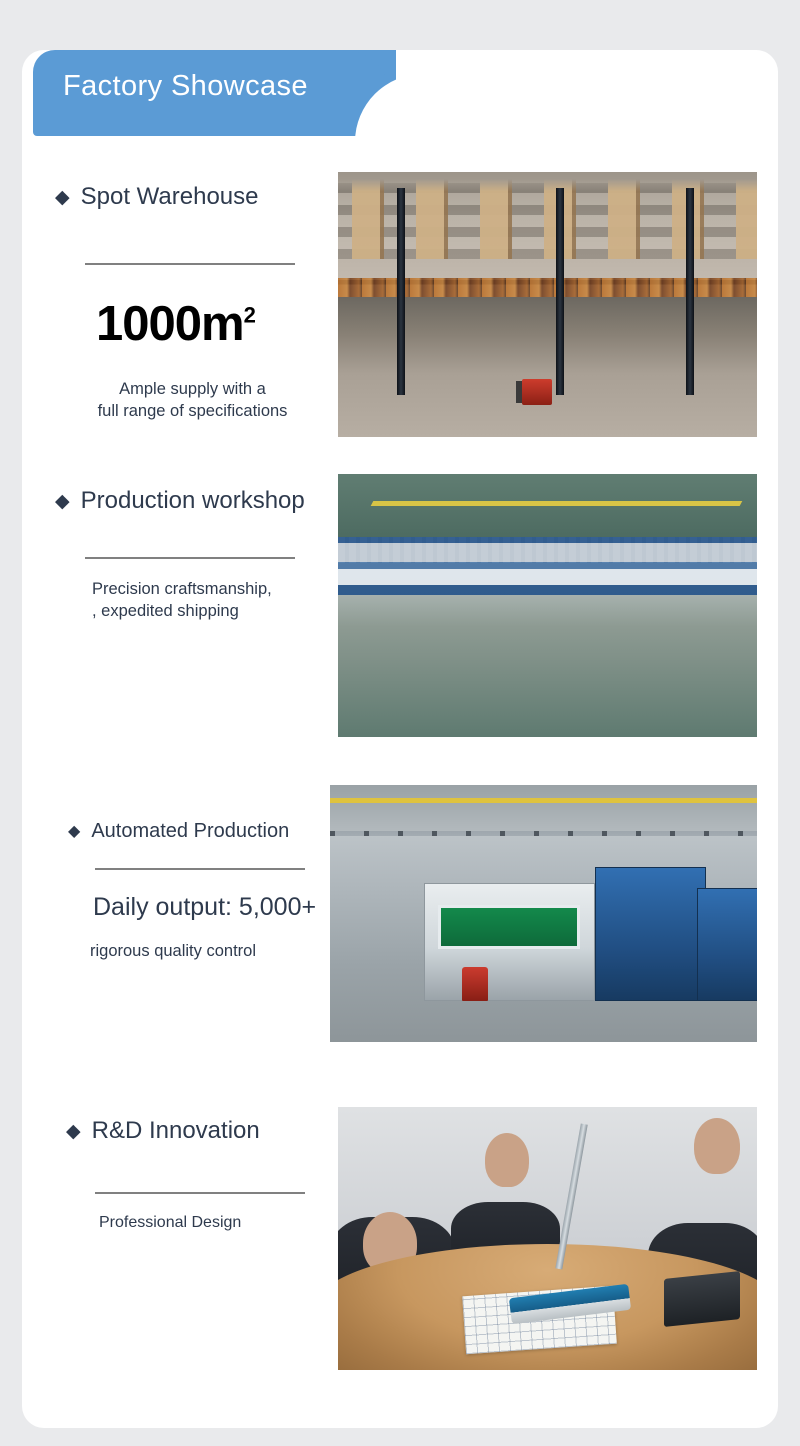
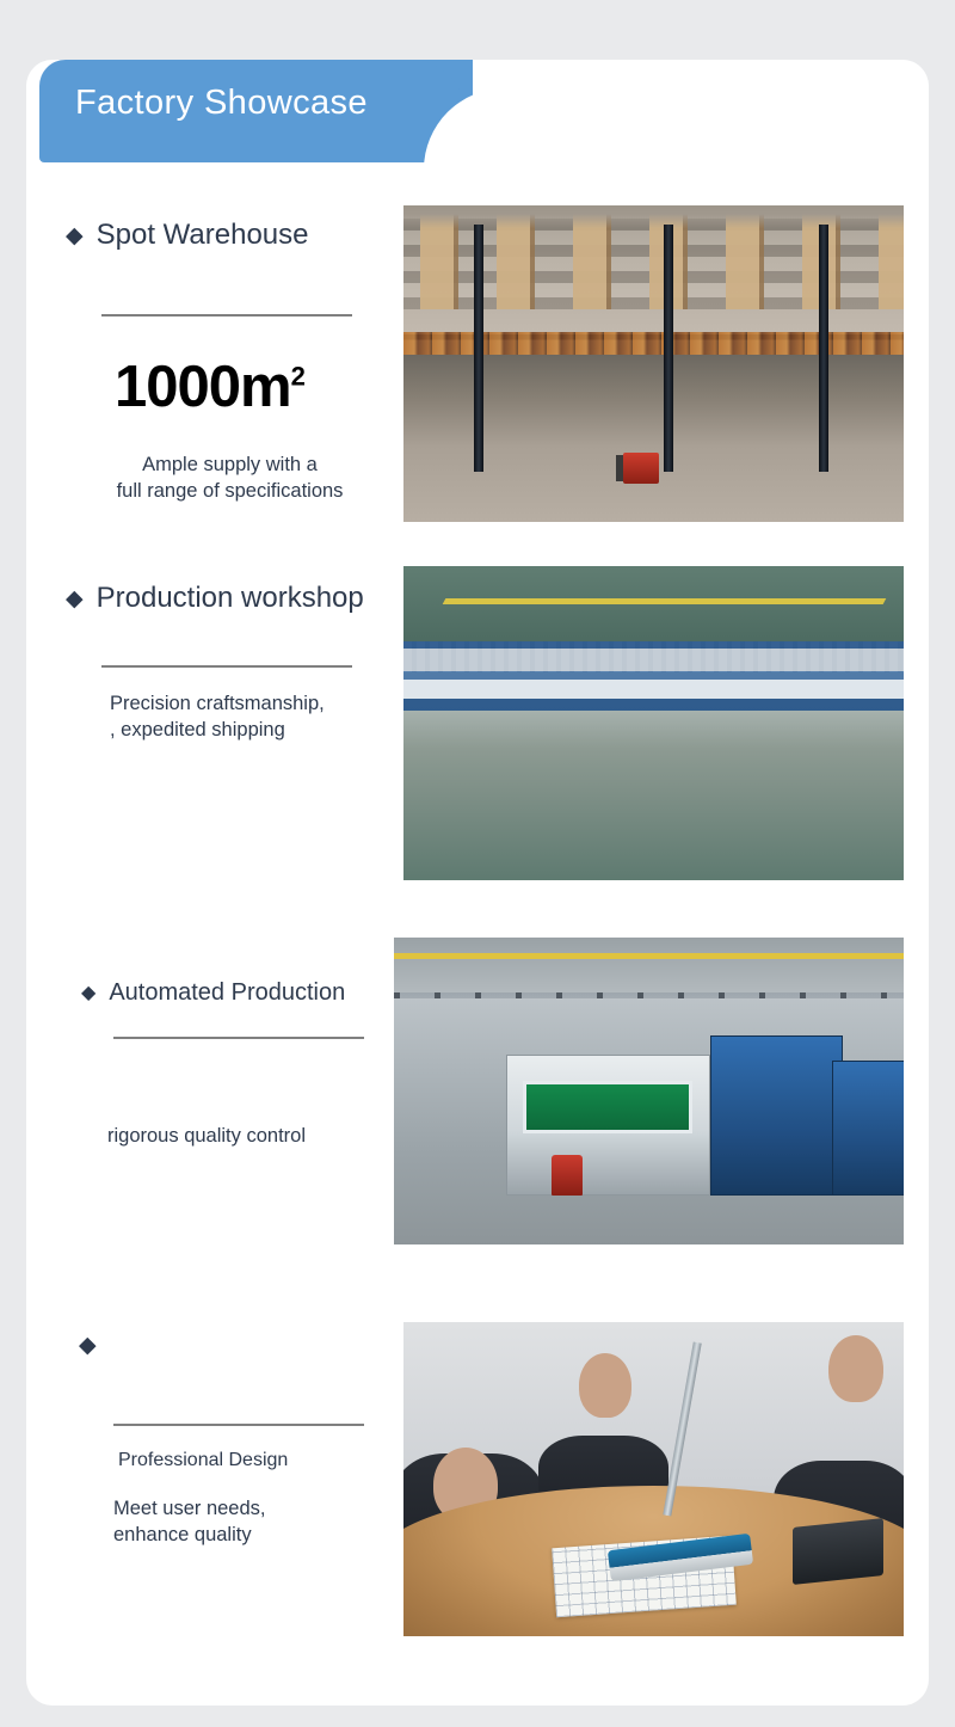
  Factory Showcase
  ◆
  Spot Warehouse
  1000m2
  Ample supply with a
  full range of specifications
  ◆
  Production workshop
  Precision craftsmanship,
  , expedited shipping
  ◆
  Automated Production
- Daily output: 5,000+
  rigorous quality control
  ◆
- R&D Innovation
  Professional Design
+ Meet user needs,
+ enhance quality
